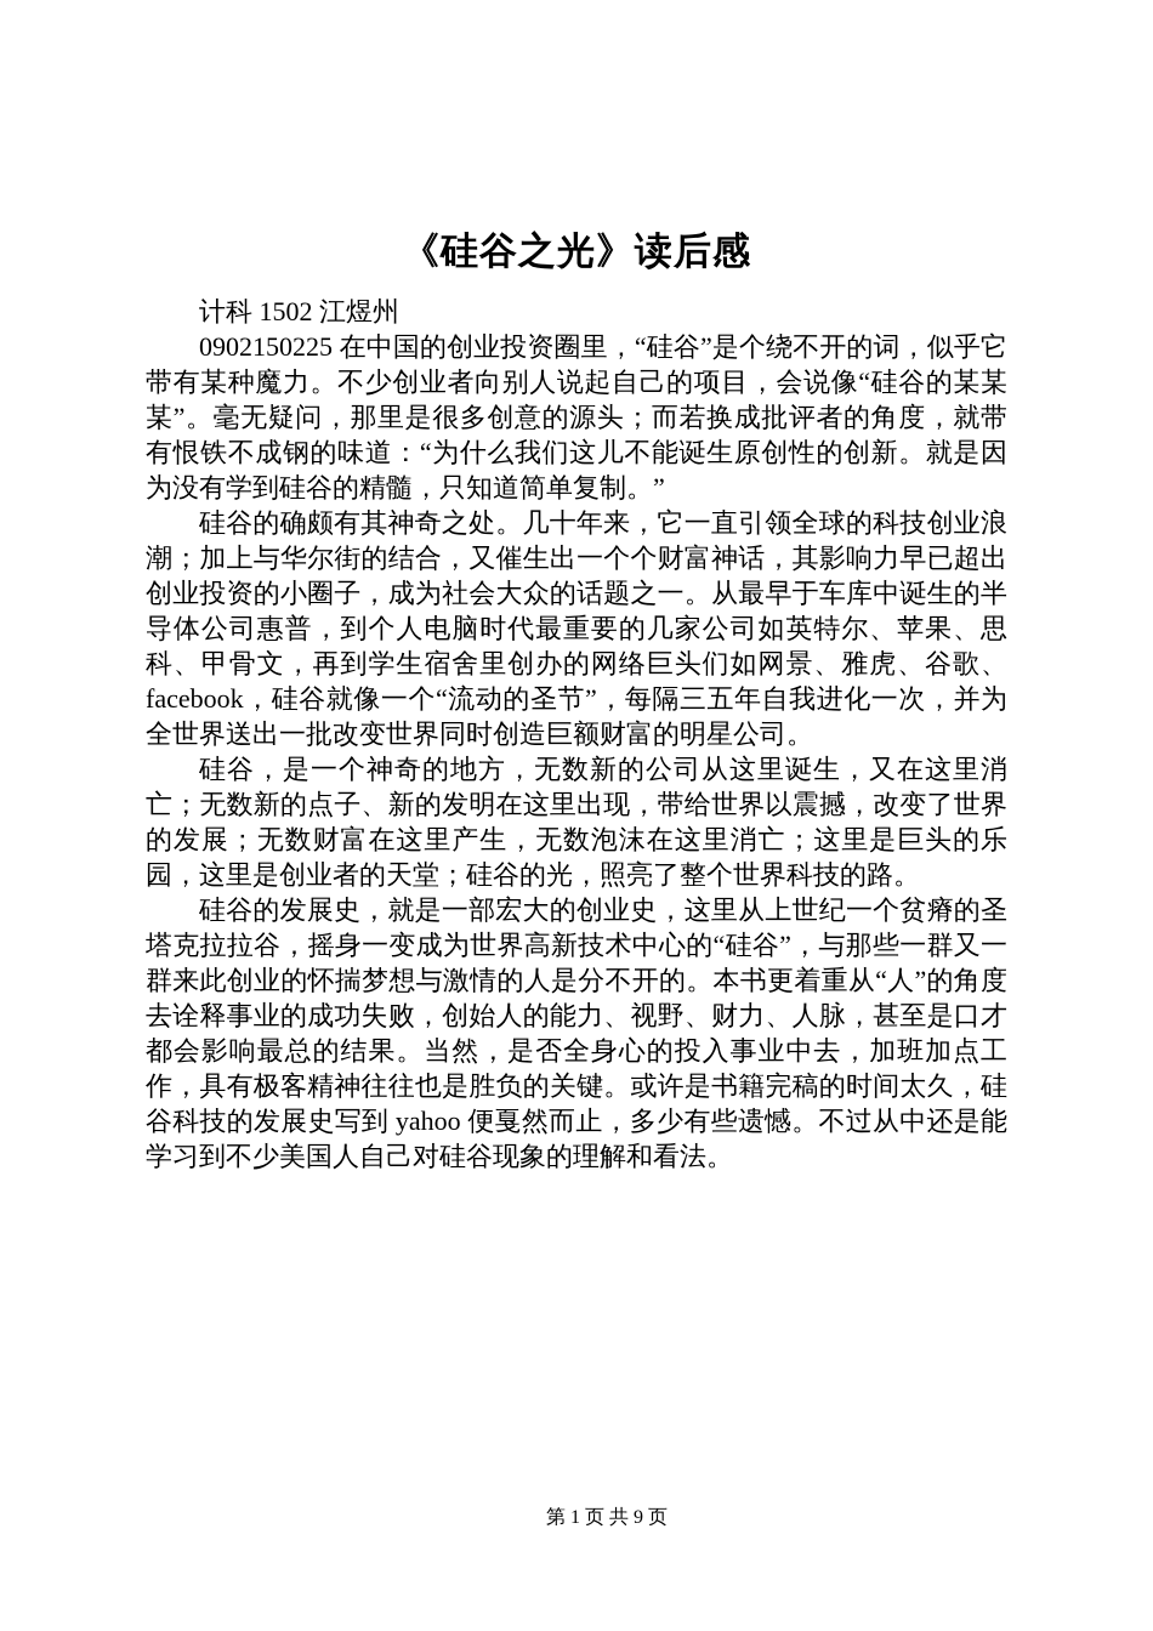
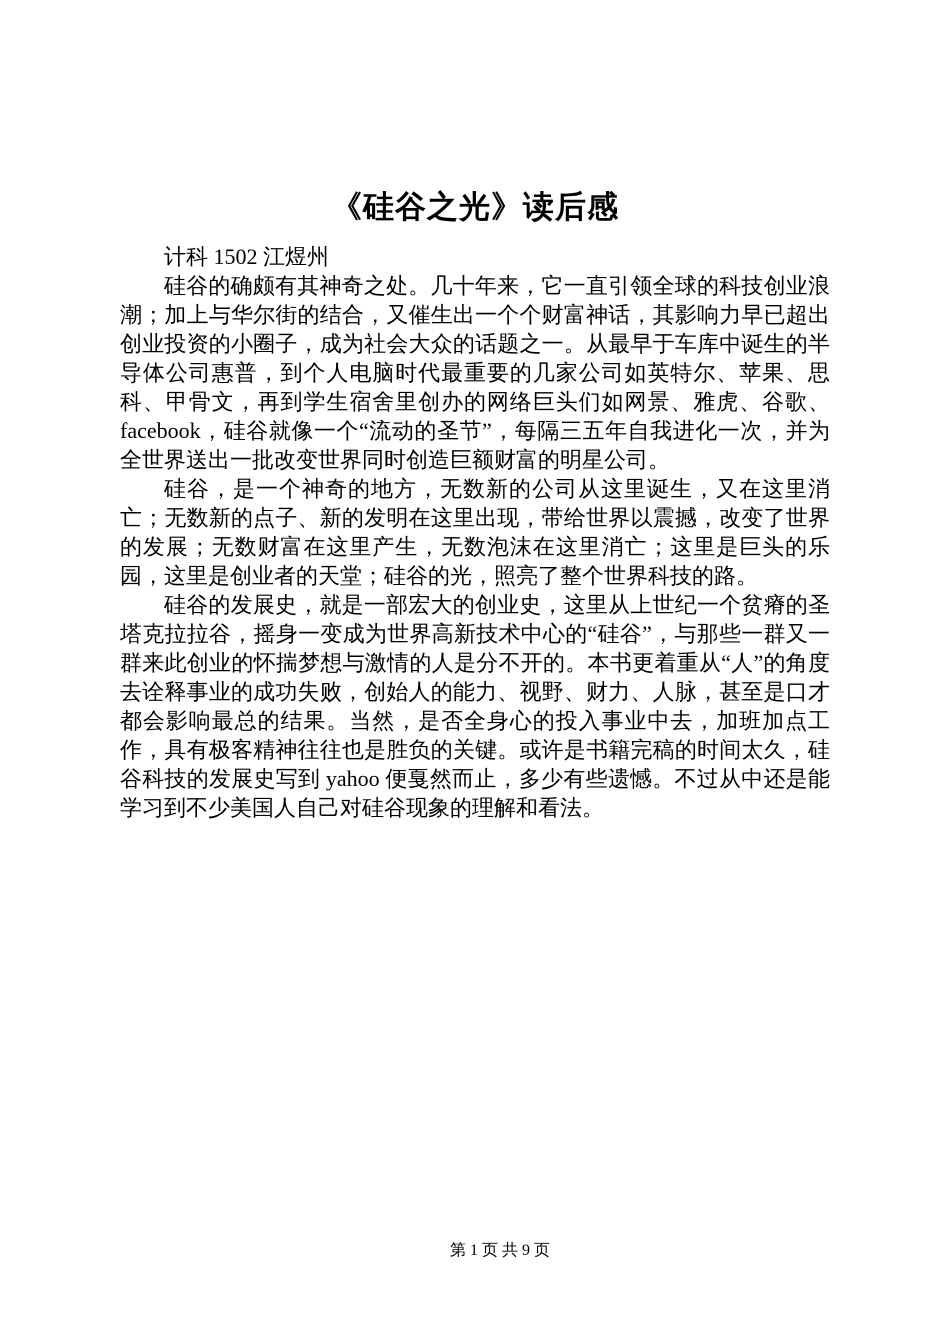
  《硅谷之光》读后感
  计科 1502 江煜州
- 0902150225 在中国的创业投资圈里，“硅谷”是个绕不开的词，似乎它带有某种魔力。不少创业者向别人说起自己的项目，会说像“硅谷的某某某”。毫无疑问，那里是很多创意的源头；而若换成批评者的角度，就带有恨铁不成钢的味道：“为什么我们这儿不能诞生原创性的创新。就是因为没有学到硅谷的精髓，只知道简单复制。”
  硅谷的确颇有其神奇之处。几十年来，它一直引领全球的科技创业浪潮；加上与华尔街的结合，又催生出一个个财富神话，其影响力早已超出创业投资的小圈子，成为社会大众的话题之一。从最早于车库中诞生的半导体公司惠普，到个人电脑时代最重要的几家公司如英特尔、苹果、思科、甲骨文，再到学生宿舍里创办的网络巨头们如网景、雅虎、谷歌、facebook，硅谷就像一个“流动的圣节”，每隔三五年自我进化一次，并为全世界送出一批改变世界同时创造巨额财富的明星公司。
  硅谷，是一个神奇的地方，无数新的公司从这里诞生，又在这里消亡；无数新的点子、新的发明在这里出现，带给世界以震撼，改变了世界的发展；无数财富在这里产生，无数泡沫在这里消亡；这里是巨头的乐园，这里是创业者的天堂；硅谷的光，照亮了整个世界科技的路。
  硅谷的发展史，就是一部宏大的创业史，这里从上世纪一个贫瘠的圣塔克拉拉谷，摇身一变成为世界高新技术中心的“硅谷”，与那些一群又一群来此创业的怀揣梦想与激情的人是分不开的。本书更着重从“人”的角度去诠释事业的成功失败，创始人的能力、视野、财力、人脉，甚至是口才都会影响最总的结果。当然，是否全身心的投入事业中去，加班加点工作，具有极客精神往往也是胜负的关键。或许是书籍完稿的时间太久，硅谷科技的发展史写到 yahoo 便戛然而止，多少有些遗憾。不过从中还是能学习到不少美国人自己对硅谷现象的理解和看法。
  第 1 页 共 9 页
